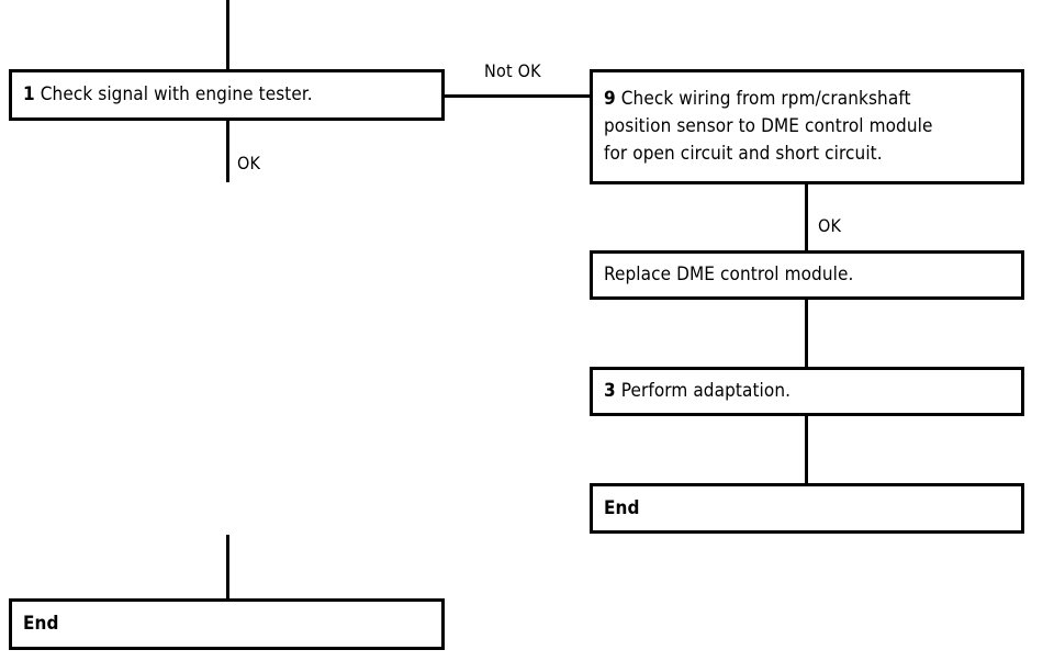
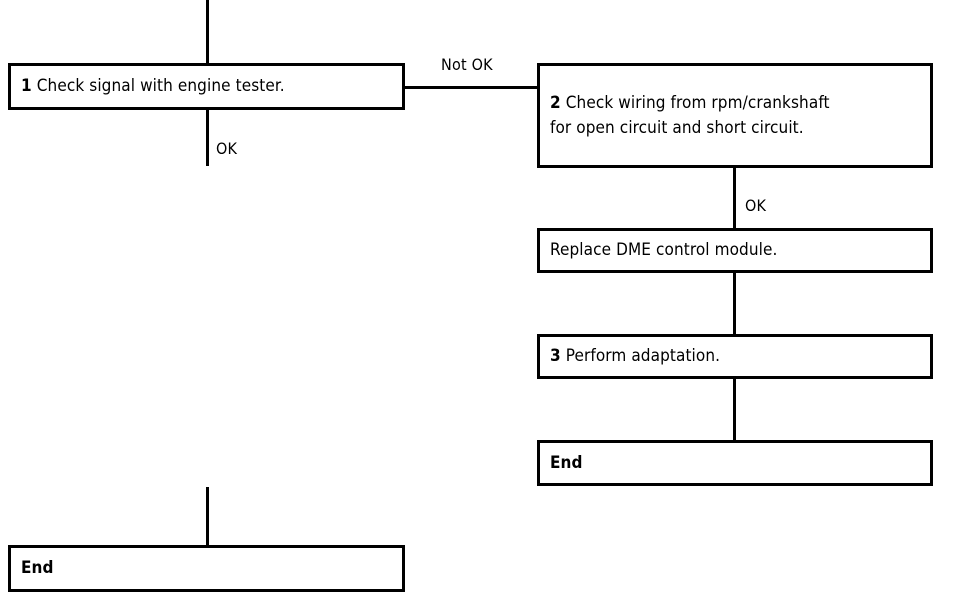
  Not OK
  OK
  OK
  1 Check signal with engine tester.
- 9 Check wiring from rpm/crankshaft
+ 2 Check wiring from rpm/crankshaft
- position sensor to DME control module
  for open circuit and short circuit.
  Replace DME control module.
  3 Perform adaptation.
  End
  End
